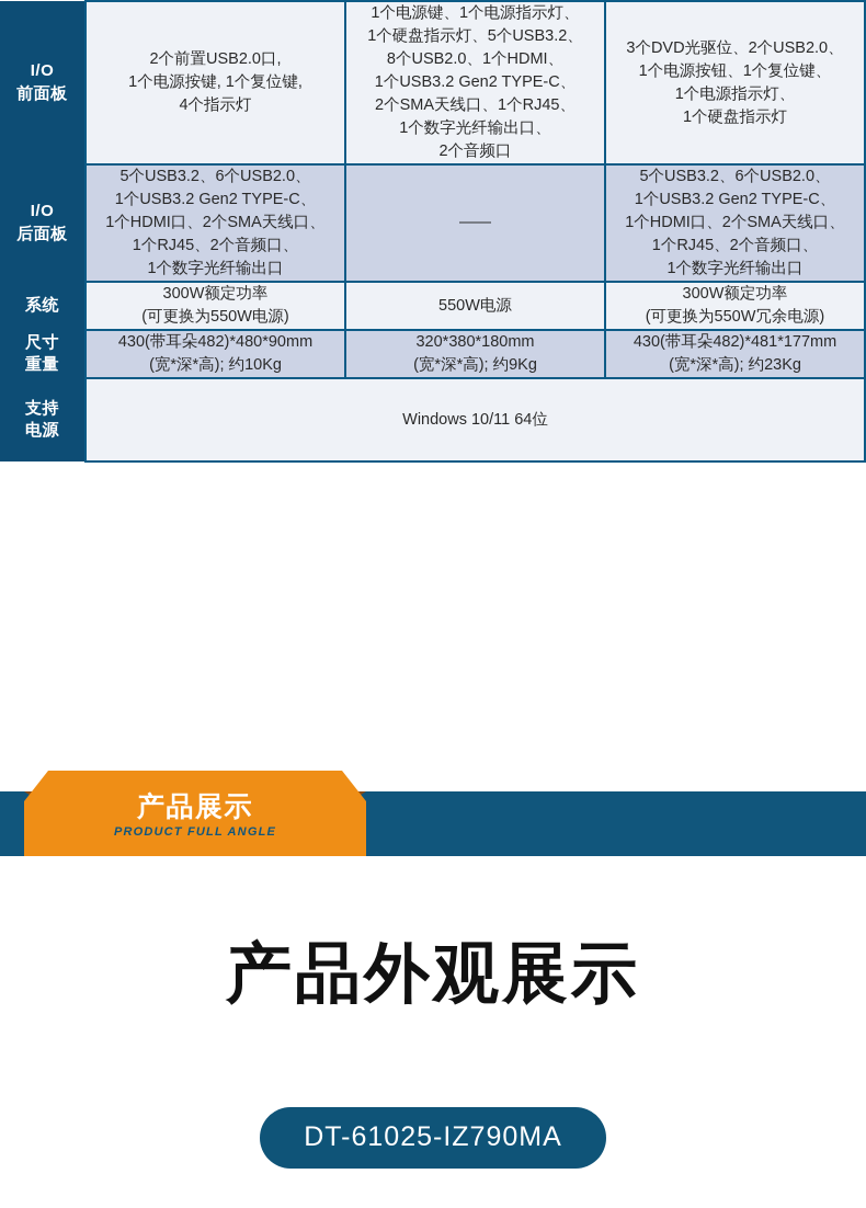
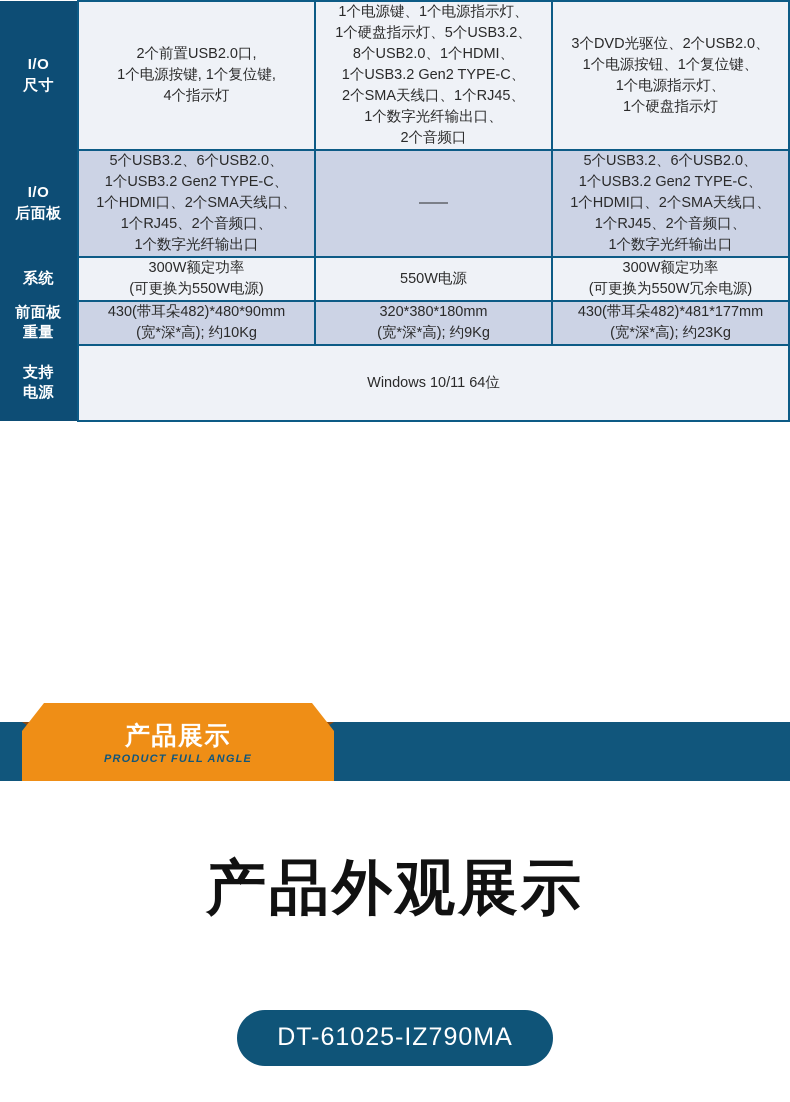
- I/O 前面板	2个前置USB2.0口, 1个电源按键, 1个复位键, 4个指示灯	1个电源键、1个电源指示灯、 1个硬盘指示灯、5个USB3.2、 8个USB2.0、1个HDMI、 1个USB3.2 Gen2 TYPE-C、 2个SMA天线口、1个RJ45、 1个数字光纤输出口、 2个音频口	3个DVD光驱位、2个USB2.0、 1个电源按钮、1个复位键、 1个电源指示灯、 1个硬盘指示灯
+ I/O 尺寸	2个前置USB2.0口, 1个电源按键, 1个复位键, 4个指示灯	1个电源键、1个电源指示灯、 1个硬盘指示灯、5个USB3.2、 8个USB2.0、1个HDMI、 1个USB3.2 Gen2 TYPE-C、 2个SMA天线口、1个RJ45、 1个数字光纤输出口、 2个音频口	3个DVD光驱位、2个USB2.0、 1个电源按钮、1个复位键、 1个电源指示灯、 1个硬盘指示灯
  I/O 后面板	5个USB3.2、6个USB2.0、 1个USB3.2 Gen2 TYPE-C、 1个HDMI口、2个SMA天线口、 1个RJ45、2个音频口、 1个数字光纤输出口	——	5个USB3.2、6个USB2.0、 1个USB3.2 Gen2 TYPE-C、 1个HDMI口、2个SMA天线口、 1个RJ45、2个音频口、 1个数字光纤输出口
  系统	300W额定功率 (可更换为550W电源)	550W电源	300W额定功率 (可更换为550W冗余电源)
- 尺寸 重量	430(带耳朵482)*480*90mm (宽*深*高); 约10Kg	320*380*180mm (宽*深*高); 约9Kg	430(带耳朵482)*481*177mm (宽*深*高); 约23Kg
+ 前面板 重量	430(带耳朵482)*480*90mm (宽*深*高); 约10Kg	320*380*180mm (宽*深*高); 约9Kg	430(带耳朵482)*481*177mm (宽*深*高); 约23Kg
  支持 电源	Windows 10/11 64位
  产品展示
  PRODUCT FULL ANGLE
  产品外观展示
  DT-61025-IZ790MA
